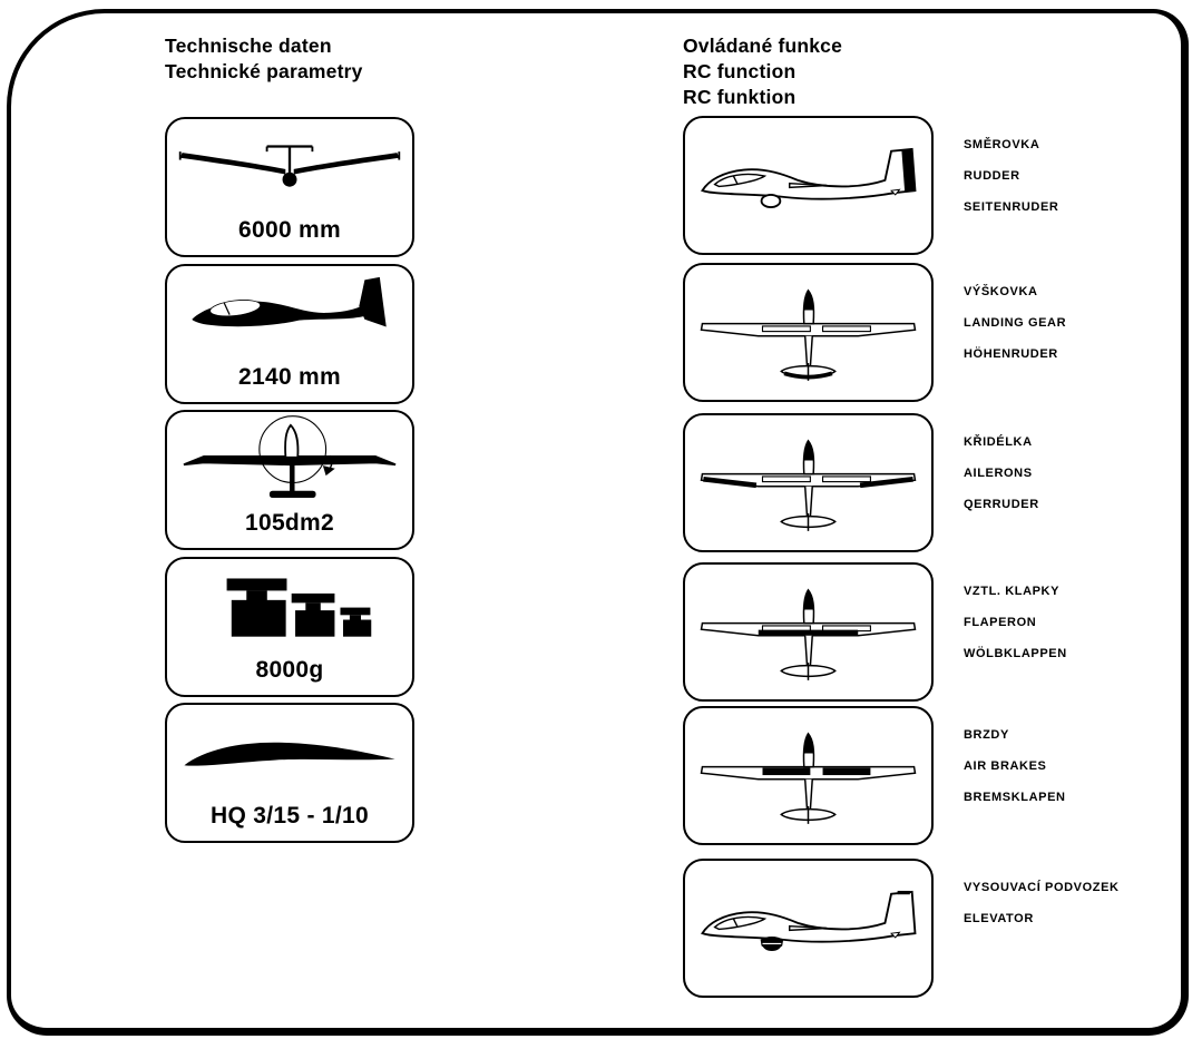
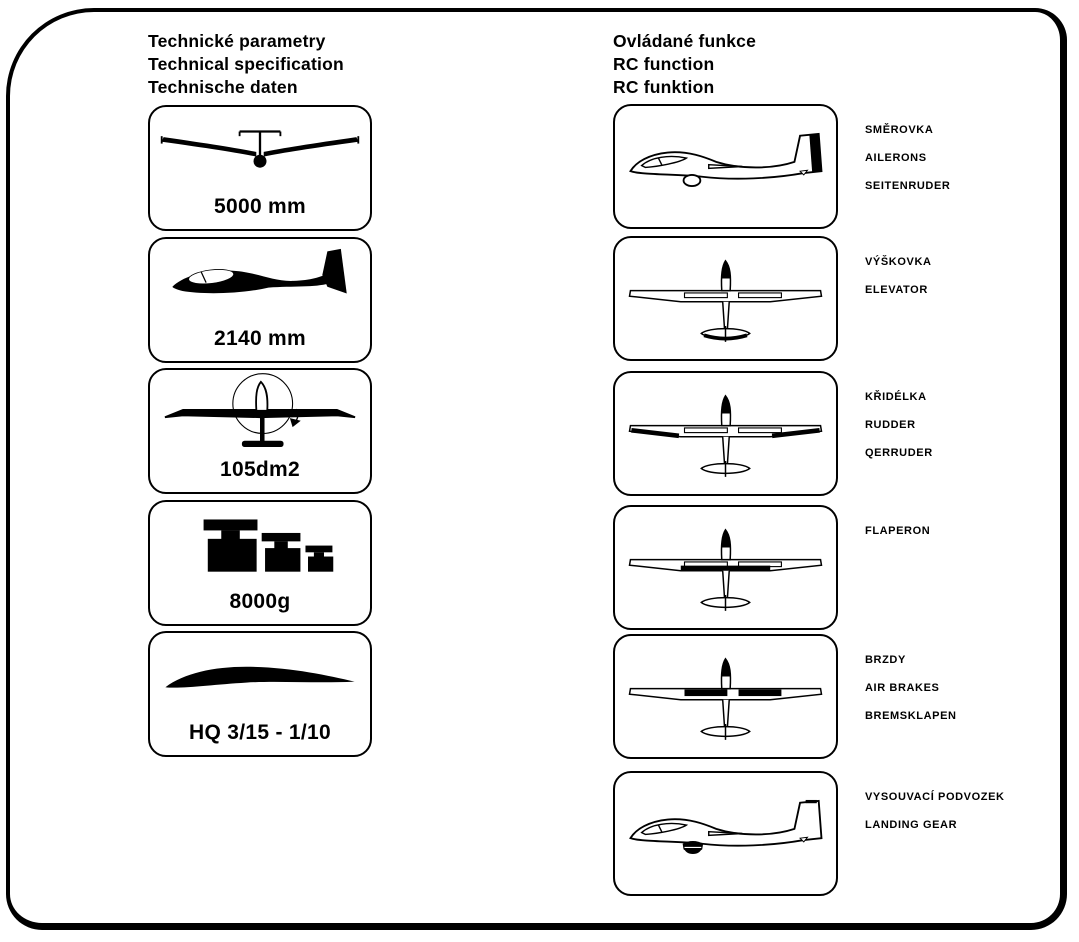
- Technische daten
+ Technické parametry
+ Technical specification
- Technické parametry
+ Technische daten
- 6000 mm
+ 5000 mm
  2140 mm
  105dm2
  8000g
  HQ 3/15 - 1/10
  Ovládané funkce
  RC function
  RC funktion
  SMĚROVKA
- RUDDER
+ AILERONS
  SEITENRUDER
  VÝŠKOVKA
- LANDING GEAR
+ ELEVATOR
- HÖHENRUDER
  KŘIDÉLKA
- AILERONS
+ RUDDER
  QERRUDER
- VZTL. KLAPKY
  FLAPERON
- WÖLBKLAPPEN
  BRZDY
  AIR BRAKES
  BREMSKLAPEN
  VYSOUVACÍ PODVOZEK
- ELEVATOR
+ LANDING GEAR
